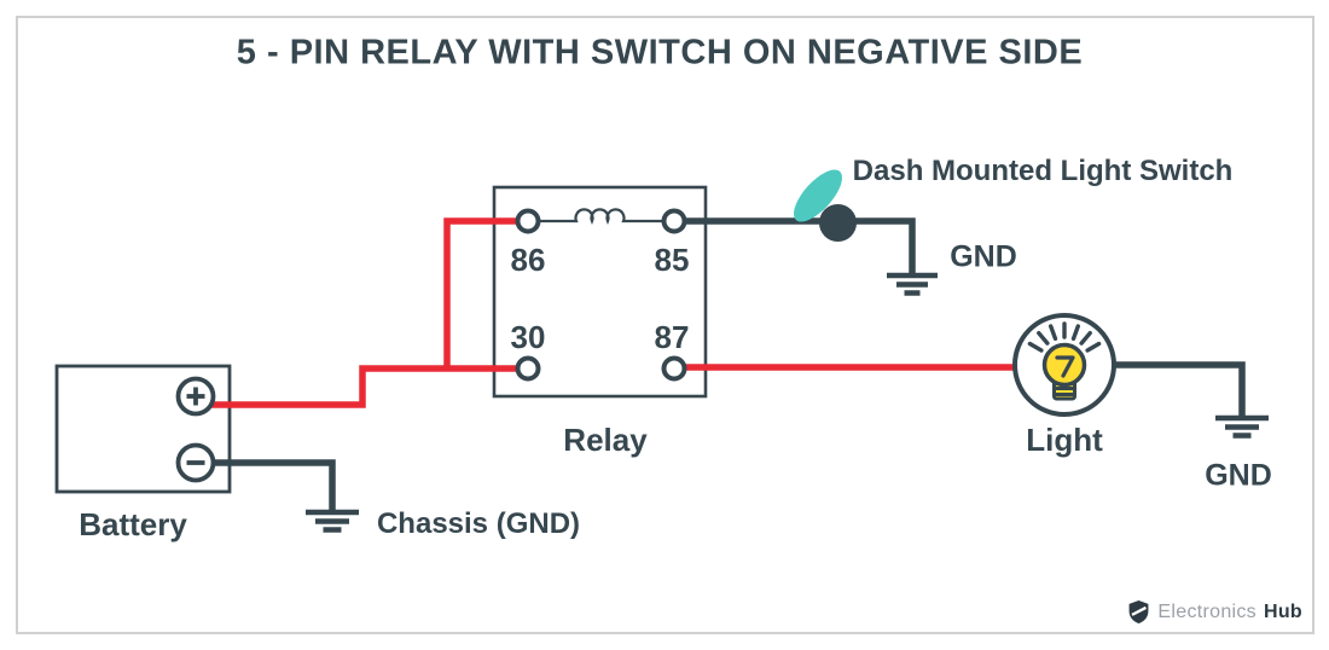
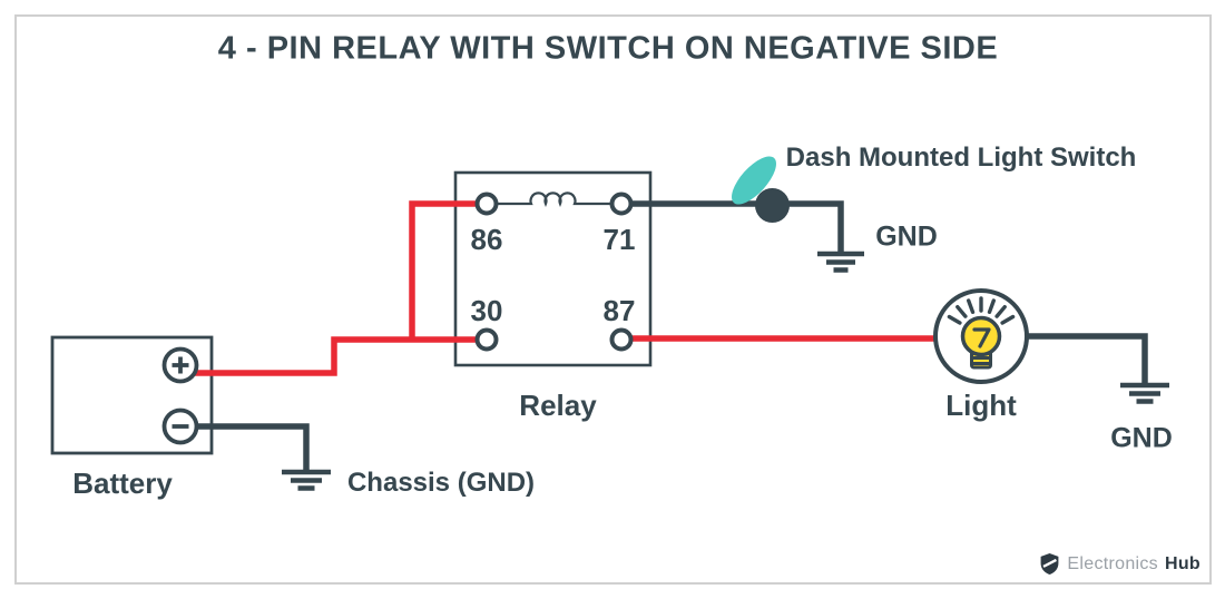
- 5 - PIN RELAY WITH SWITCH ON NEGATIVE SIDE
+ 4 - PIN RELAY WITH SWITCH ON NEGATIVE SIDE
  86
- 85
+ 71
  30
  87
  Relay
  Battery
  Chassis (GND)
  Dash Mounted Light Switch
  GND
  Light
  GND
  Electronics
  Hub
